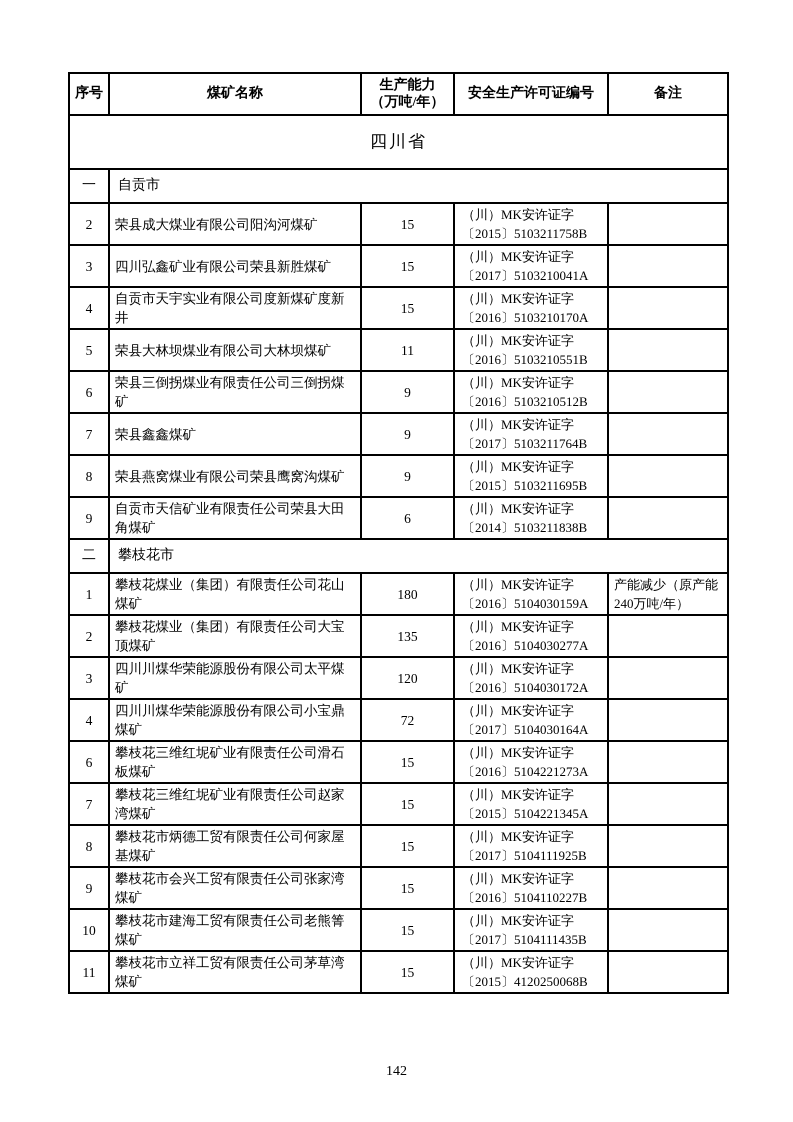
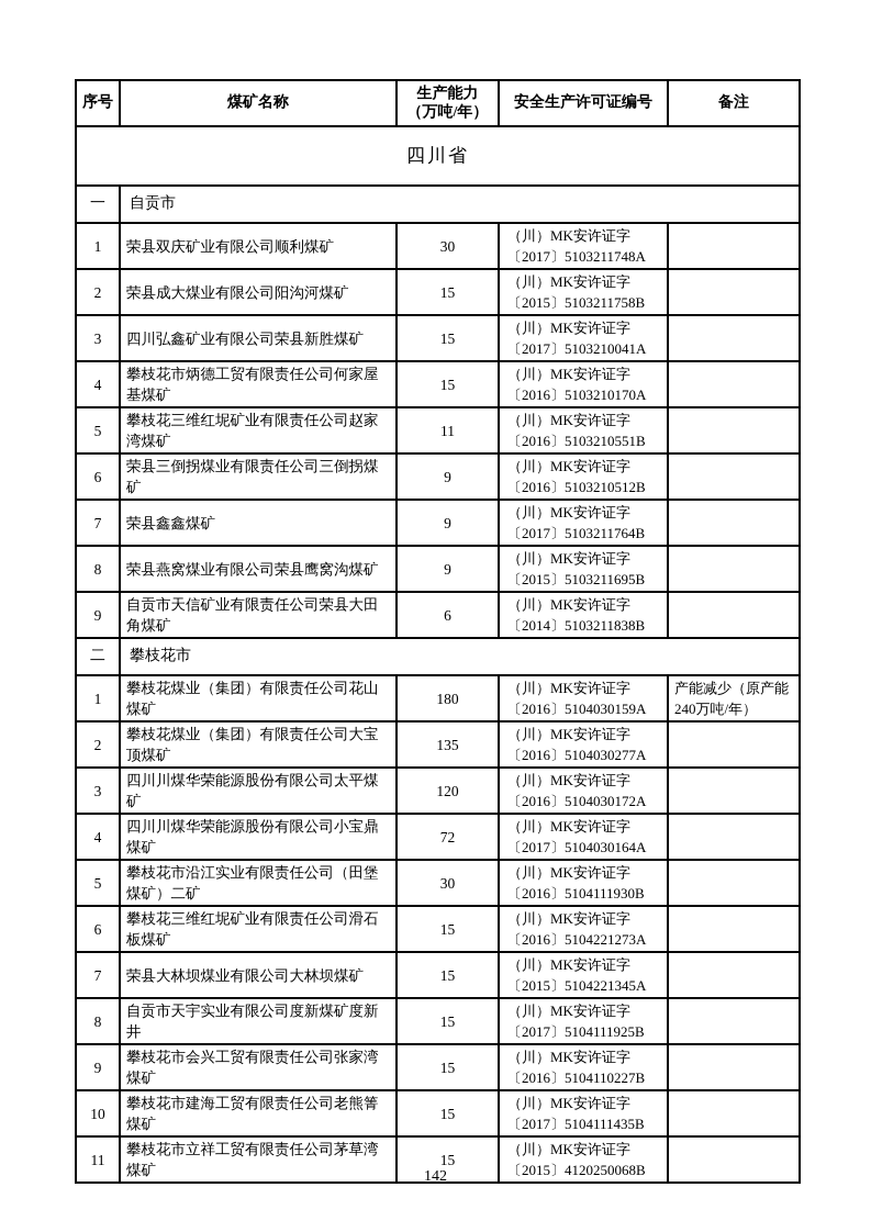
  序号	煤矿名称	生产能力 （万吨/年）	安全生产许可证编号	备注
  四川省
  一	自贡市
+ 1	荣县双庆矿业有限公司顺利煤矿	30	（川）MK安许证字〔2017〕5103211748A
  2	荣县成大煤业有限公司阳沟河煤矿	15	（川）MK安许证字〔2015〕5103211758B
  3	四川弘鑫矿业有限公司荣县新胜煤矿	15	（川）MK安许证字〔2017〕5103210041A
- 4	自贡市天宇实业有限公司度新煤矿度新井	15	（川）MK安许证字〔2016〕5103210170A
+ 4	攀枝花市炳德工贸有限责任公司何家屋基煤矿	15	（川）MK安许证字〔2016〕5103210170A
- 5	荣县大林坝煤业有限公司大林坝煤矿	11	（川）MK安许证字〔2016〕5103210551B
+ 5	攀枝花三维红坭矿业有限责任公司赵家湾煤矿	11	（川）MK安许证字〔2016〕5103210551B
  6	荣县三倒拐煤业有限责任公司三倒拐煤矿	9	（川）MK安许证字〔2016〕5103210512B
  7	荣县鑫鑫煤矿	9	（川）MK安许证字〔2017〕5103211764B
  8	荣县燕窝煤业有限公司荣县鹰窝沟煤矿	9	（川）MK安许证字〔2015〕5103211695B
  9	自贡市天信矿业有限责任公司荣县大田角煤矿	6	（川）MK安许证字〔2014〕5103211838B
  二	攀枝花市
  1	攀枝花煤业（集团）有限责任公司花山煤矿	180	（川）MK安许证字〔2016〕5104030159A	产能减少（原产能240万吨/年）
  2	攀枝花煤业（集团）有限责任公司大宝顶煤矿	135	（川）MK安许证字〔2016〕5104030277A
  3	四川川煤华荣能源股份有限公司太平煤矿	120	（川）MK安许证字〔2016〕5104030172A
  4	四川川煤华荣能源股份有限公司小宝鼎煤矿	72	（川）MK安许证字〔2017〕5104030164A
+ 5	攀枝花市沿江实业有限责任公司（田堡煤矿）二矿	30	（川）MK安许证字〔2016〕5104111930B
  6	攀枝花三维红坭矿业有限责任公司滑石板煤矿	15	（川）MK安许证字〔2016〕5104221273A
- 7	攀枝花三维红坭矿业有限责任公司赵家湾煤矿	15	（川）MK安许证字〔2015〕5104221345A
+ 7	荣县大林坝煤业有限公司大林坝煤矿	15	（川）MK安许证字〔2015〕5104221345A
- 8	攀枝花市炳德工贸有限责任公司何家屋基煤矿	15	（川）MK安许证字〔2017〕5104111925B
+ 8	自贡市天宇实业有限公司度新煤矿度新井	15	（川）MK安许证字〔2017〕5104111925B
  9	攀枝花市会兴工贸有限责任公司张家湾煤矿	15	（川）MK安许证字〔2016〕5104110227B
  10	攀枝花市建海工贸有限责任公司老熊箐煤矿	15	（川）MK安许证字〔2017〕5104111435B
  11	攀枝花市立祥工贸有限责任公司茅草湾煤矿	15	（川）MK安许证字〔2015〕4120250068B
  142
